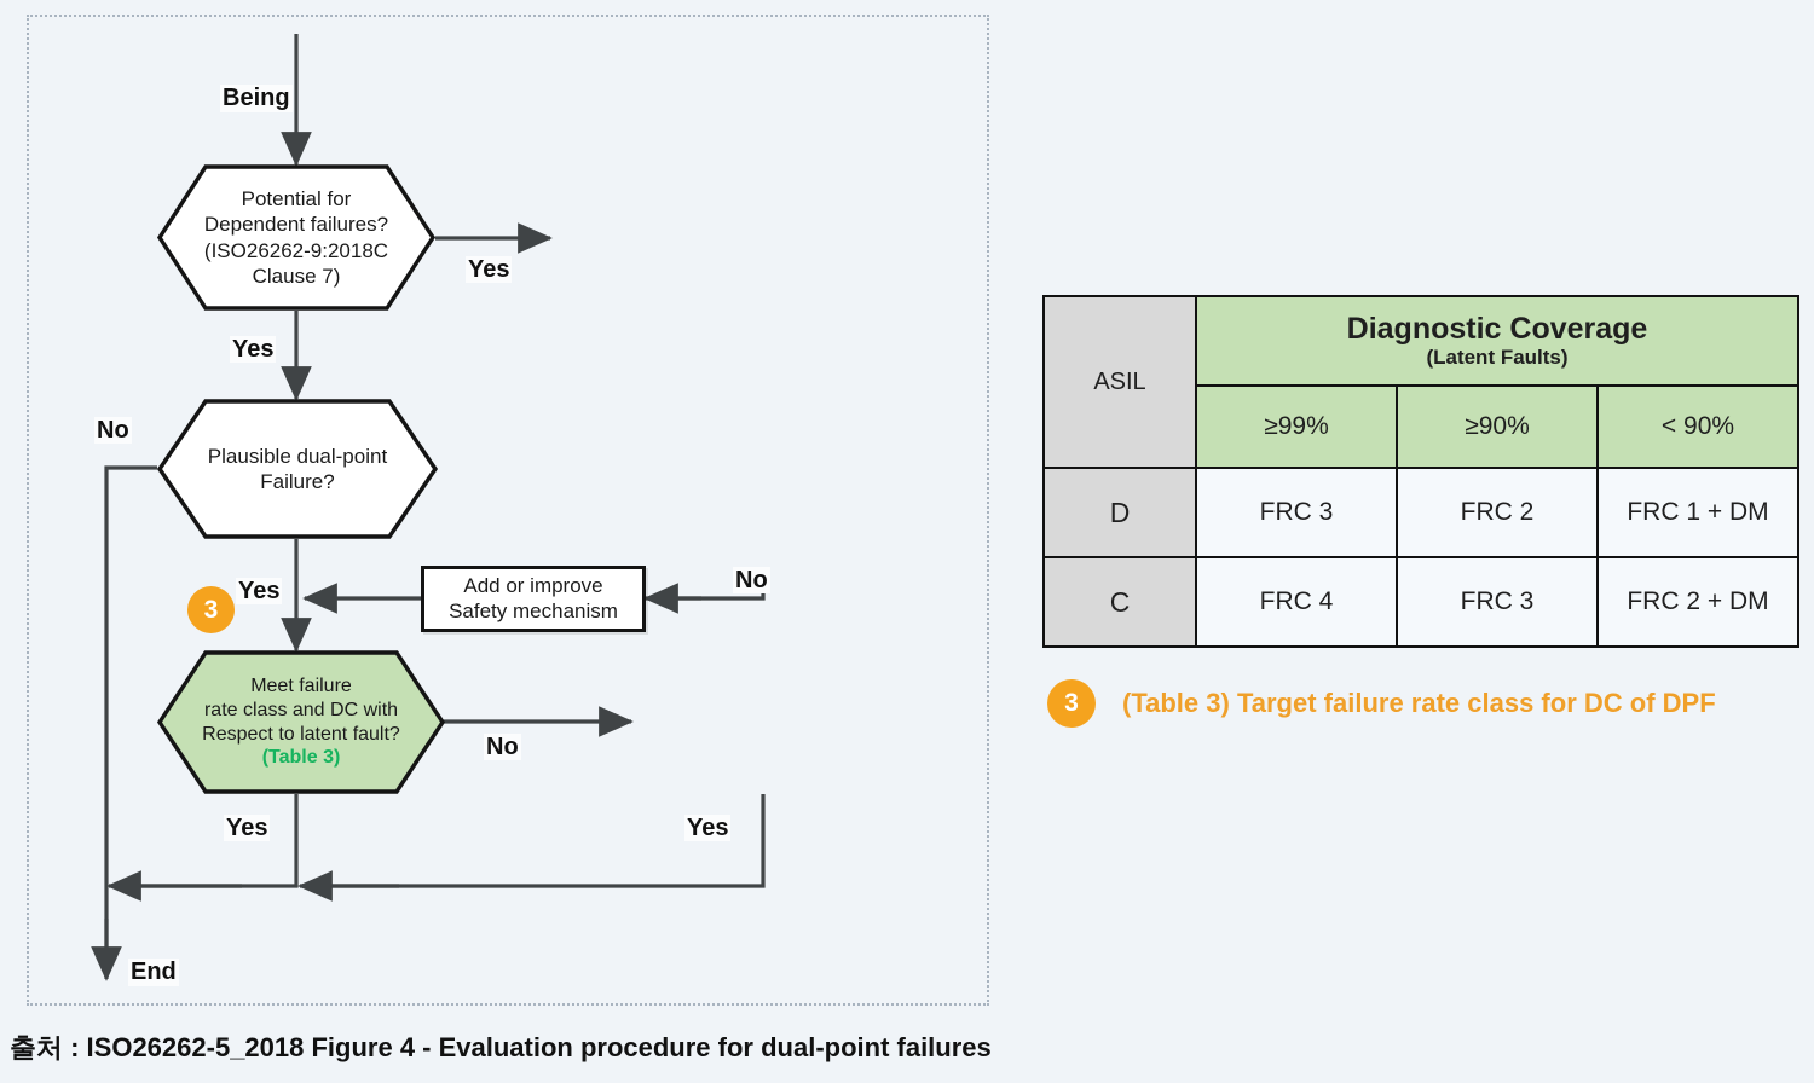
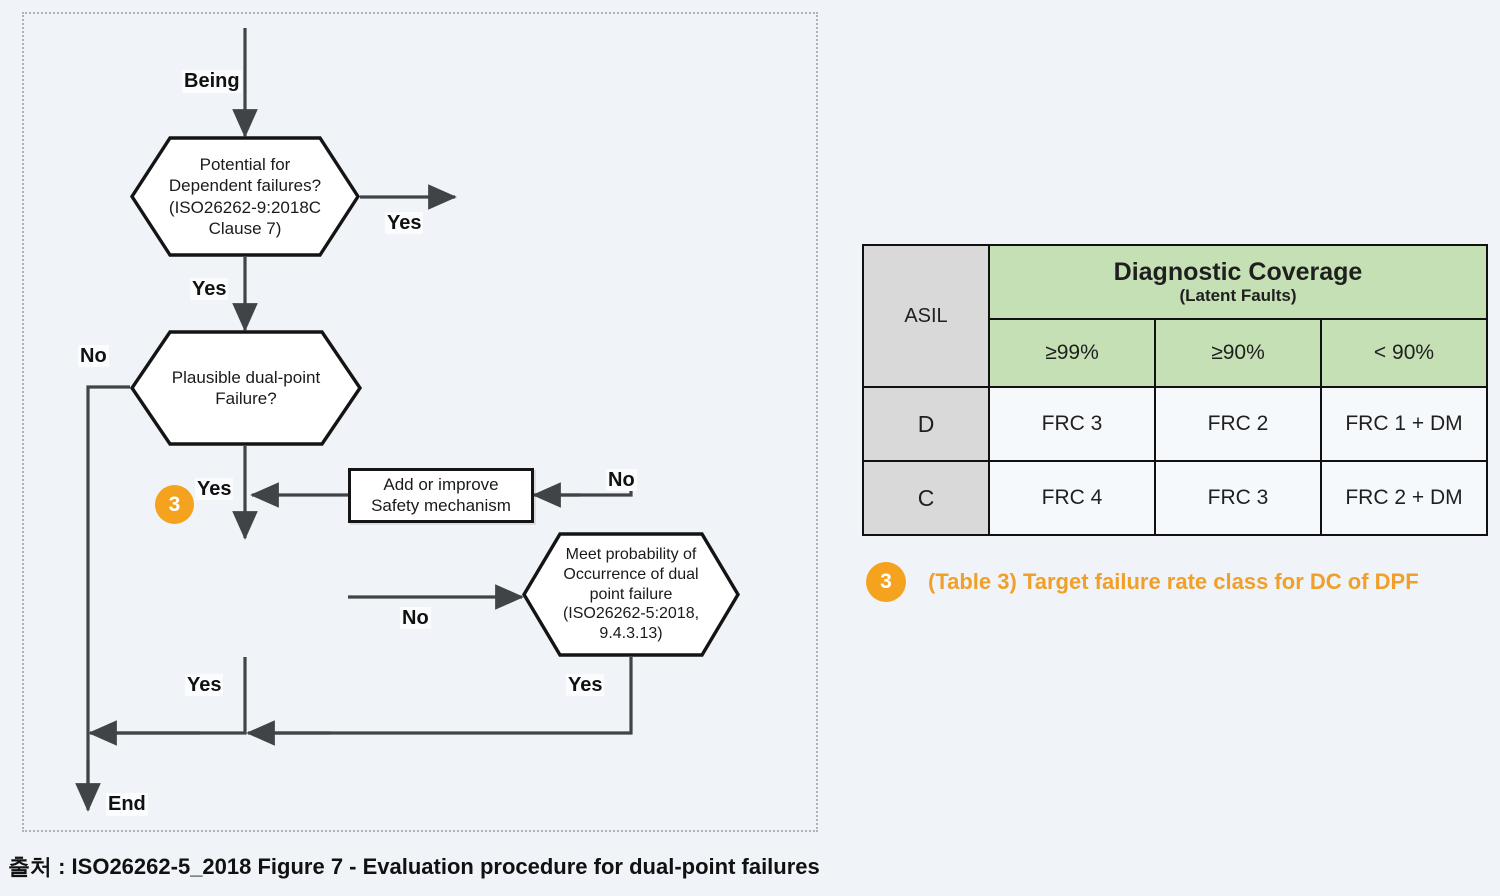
  Being
  Potential for
  Dependent failures?
  (ISO26262-9:2018C
  Clause 7)
  Yes
  Yes
  Plausible dual-point
  Failure?
  No
  Yes
  3
  Add or improve
  Safety mechanism
  No
- Meet failure
- rate class and DC with
- Respect to latent fault?
- (Table 3)
  No
+ Meet probability of
+ Occurrence of dual
+ point failure
+ (ISO26262-5:2018,
+ 9.4.3.13)
  Yes
  Yes
  End
  ASIL	Diagnostic Coverage (Latent Faults)
  ≥99%	≥90%	< 90%
  D	FRC 3	FRC 2	FRC 1 + DM
  C	FRC 4	FRC 3	FRC 2 + DM
  3
  (Table 3) Target failure rate class for DC of DPF
- 출처 : ISO26262-5_2018 Figure 4 - Evaluation procedure for dual-point failures
+ 출처 : ISO26262-5_2018 Figure 7 - Evaluation procedure for dual-point failures
